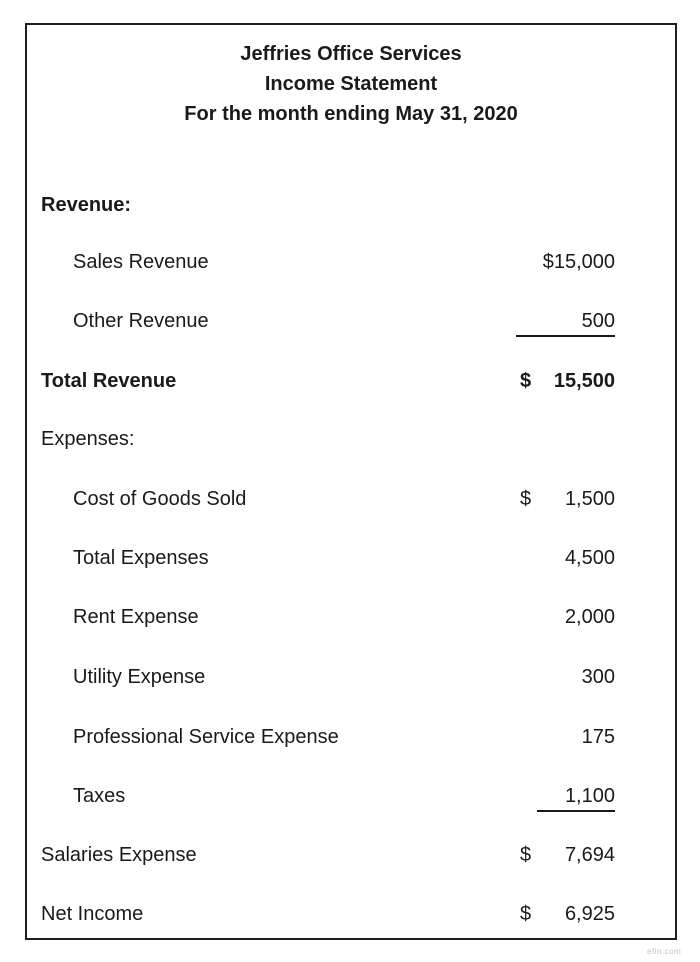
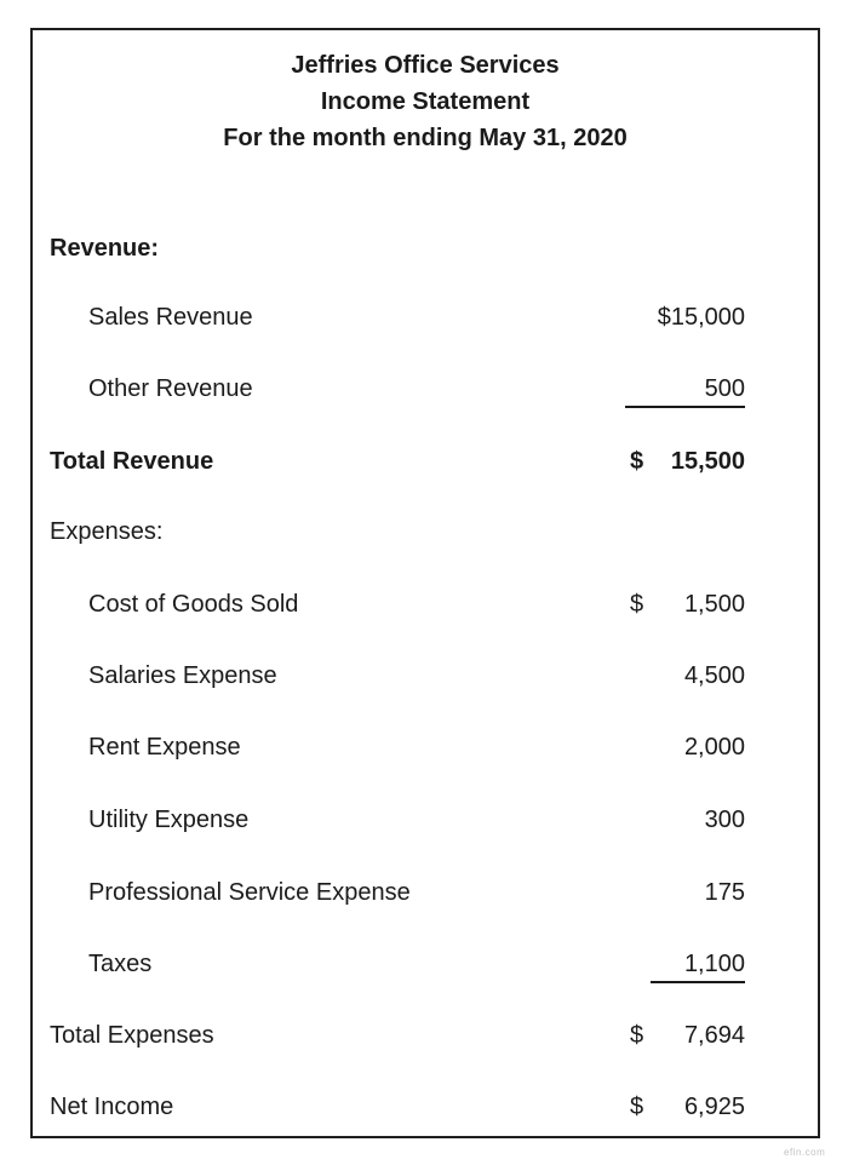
  Jeffries Office Services
  Income Statement
  For the month ending May 31, 2020
  Revenue:
  Sales Revenue
  $15,000
  500
  Other Revenue
  Total Revenue
  $
  15,500
  Expenses:
  Cost of Goods Sold
  $
  1,500
- Total Expenses
+ Salaries Expense
  4,500
  Rent Expense
  2,000
  Utility Expense
  300
  Professional Service Expense
  175
  1,100
  Taxes
- Salaries Expense
+ Total Expenses
  $
  7,694
  Net Income
  $
  6,925
  efin.com
